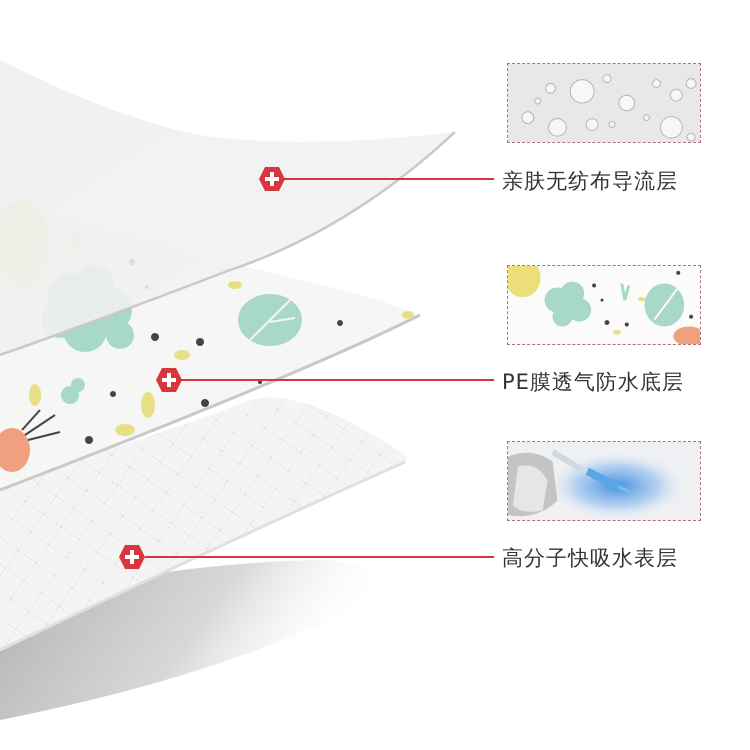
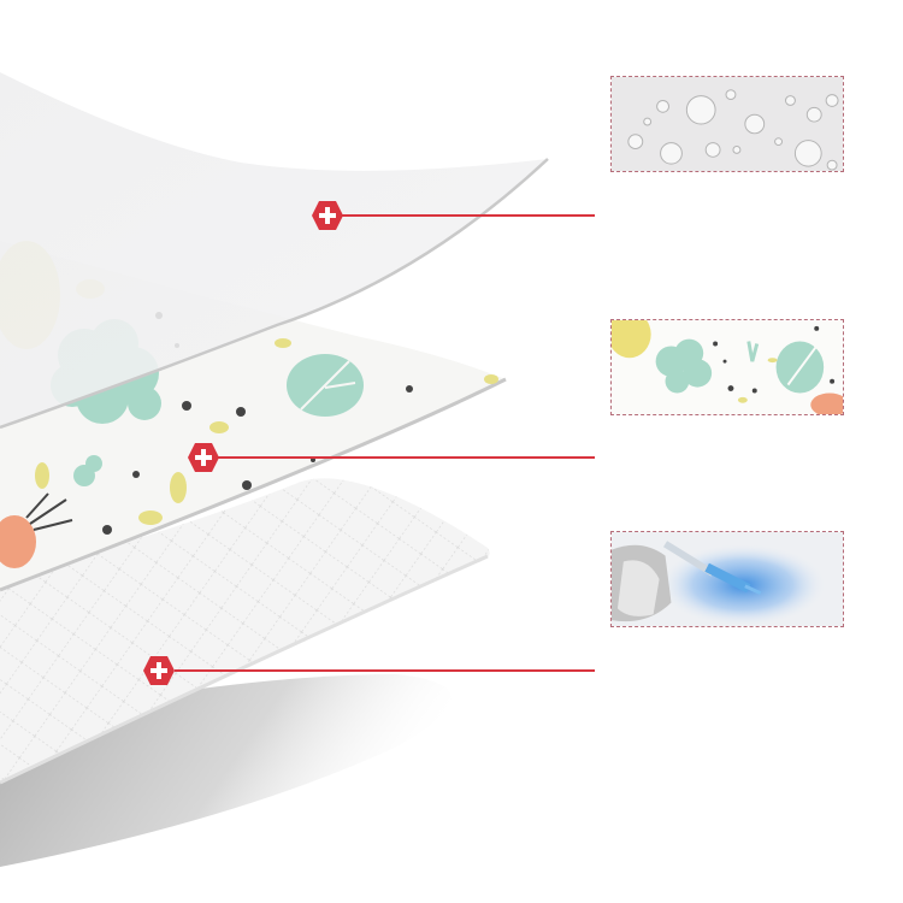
- 亲肤无纺布导流层
- PE膜透气防水底层
- 高分子快吸水表层
